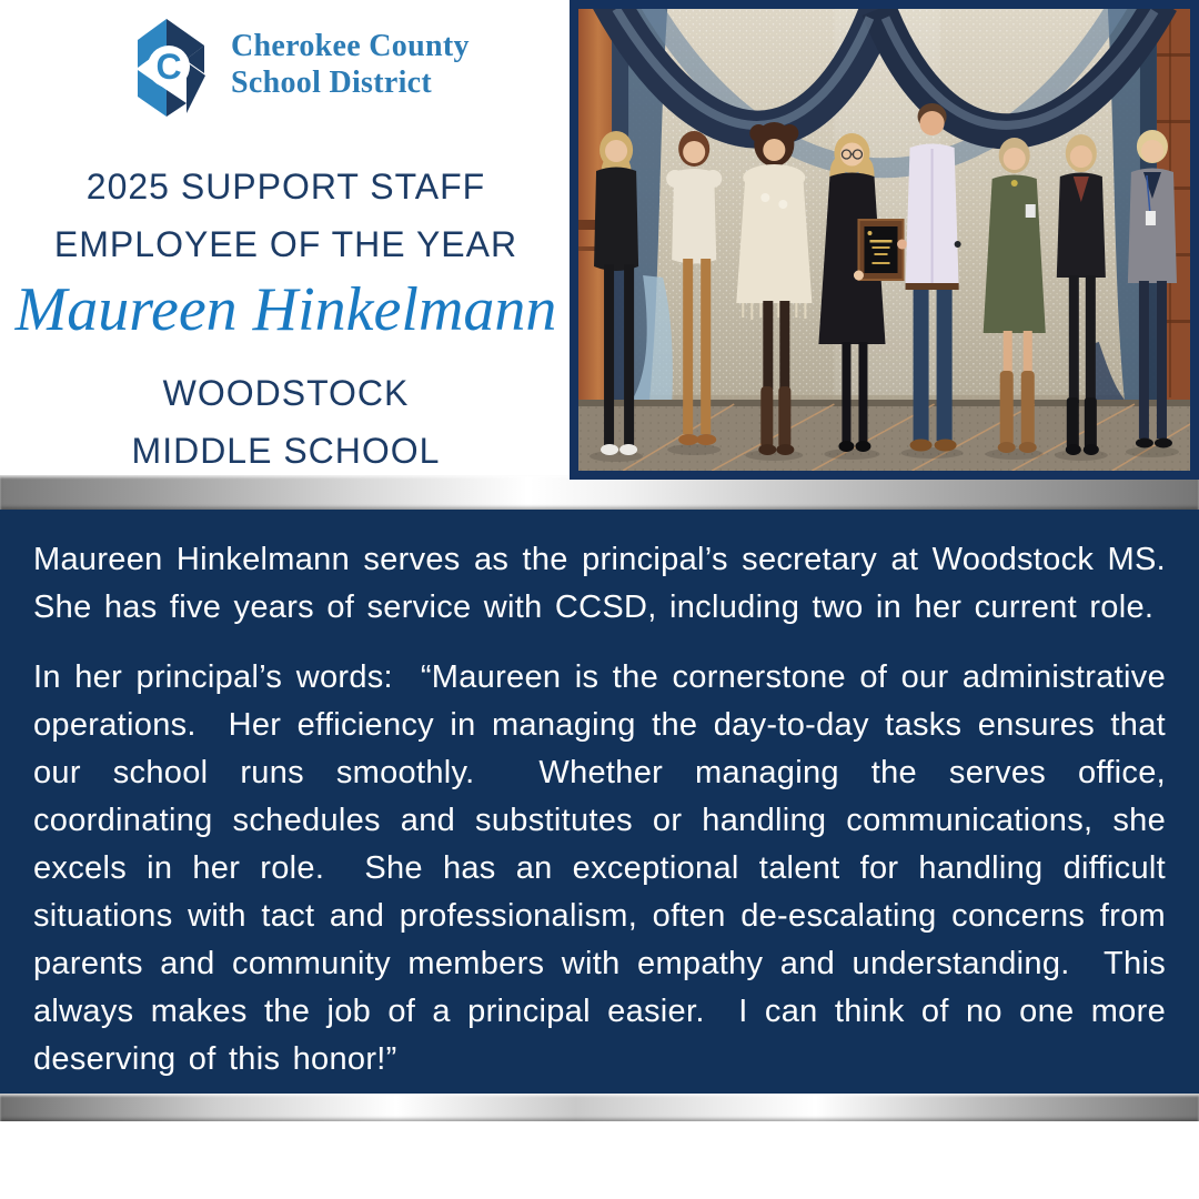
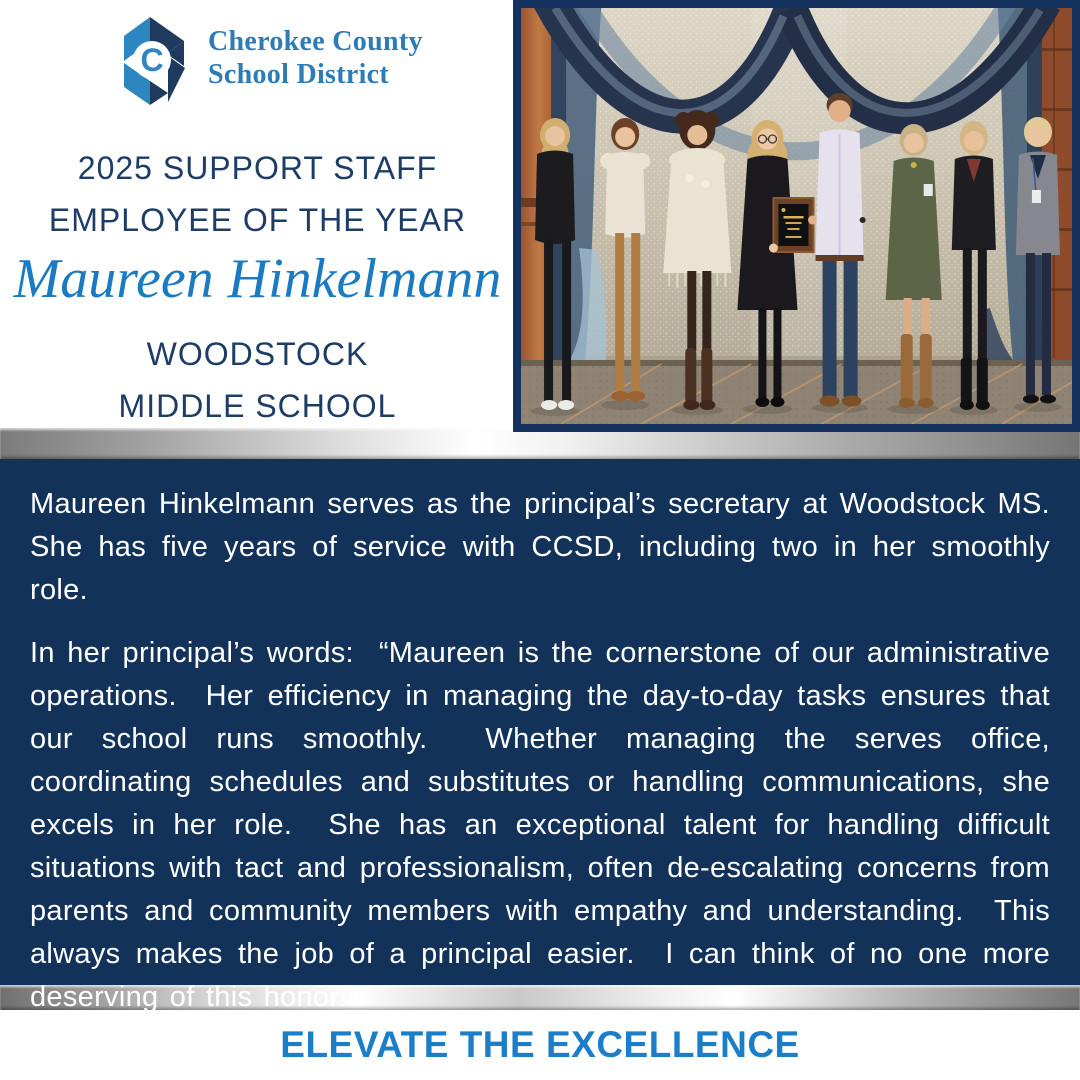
  C
  Cherokee County
  School District
  2025 SUPPORT STAFF
  EMPLOYEE OF THE YEAR
  Maureen Hinkelmann
  WOODSTOCK
  MIDDLE SCHOOL
- Maureen Hinkelmann serves as the principal’s secretary at Woodstock MS. She has five years of service with CCSD, including two in her current role.
+ Maureen Hinkelmann serves as the principal’s secretary at Woodstock MS. She has five years of service with CCSD, including two in her smoothly role.
  In her principal’s words: “Maureen is the cornerstone of our administrative operations. Her efficiency in managing the day-to-day tasks ensures that our school runs smoothly. Whether managing the serves office, coordinating schedules and substitutes or handling communications, she excels in her role. She has an exceptional talent for handling difficult situations with tact and professionalism, often de-escalating concerns from parents and community members with empathy and understanding. This always makes the job of a principal easier. I can think of no one more deserving of this honor!”
+ ELEVATE THE EXCELLENCE
